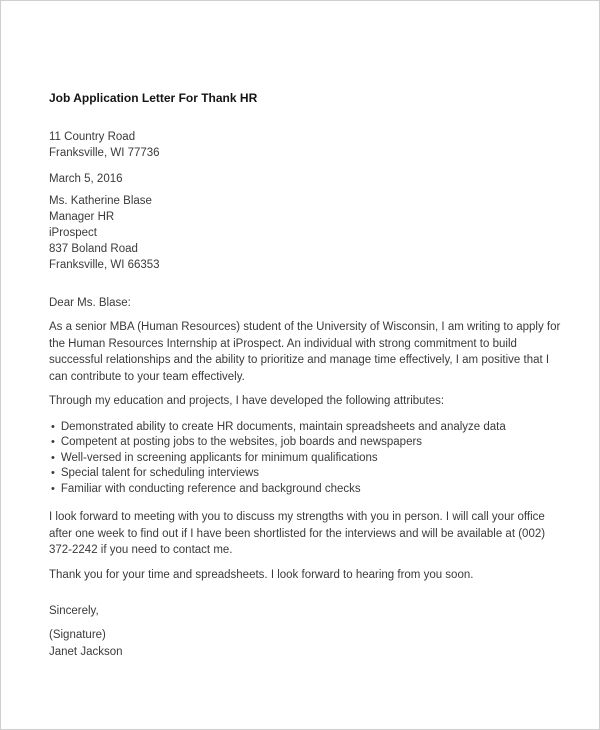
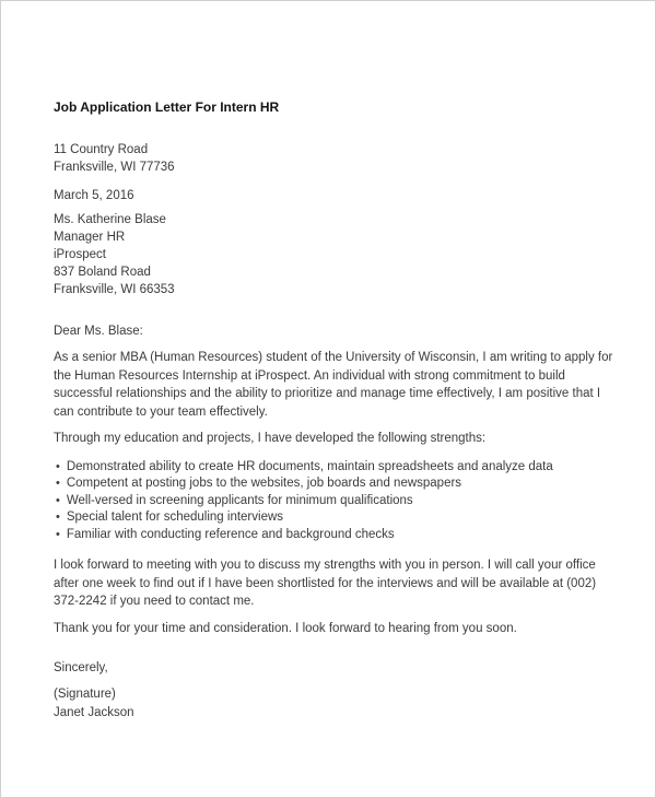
- Job Application Letter For Thank HR
+ Job Application Letter For Intern HR
  11 Country Road
  Franksville, WI 77736
  March 5, 2016
  Ms. Katherine Blase
  Manager HR
  iProspect
  837 Boland Road
  Franksville, WI 66353
  Dear Ms. Blase:
  As a senior MBA (Human Resources) student of the University of Wisconsin, I am writing to apply for the Human Resources Internship at iProspect. An individual with strong commitment to build successful relationships and the ability to prioritize and manage time effectively, I am positive that I can contribute to your team effectively.
- Through my education and projects, I have developed the following attributes:
+ Through my education and projects, I have developed the following strengths:
  •
  Demonstrated ability to create HR documents, maintain spreadsheets and analyze data
  •
  Competent at posting jobs to the websites, job boards and newspapers
  •
  Well-versed in screening applicants for minimum qualifications
  •
  Special talent for scheduling interviews
  •
  Familiar with conducting reference and background checks
  I look forward to meeting with you to discuss my strengths with you in person. I will call your office after one week to find out if I have been shortlisted for the interviews and will be available at (002) 372-2242 if you need to contact me.
- Thank you for your time and spreadsheets. I look forward to hearing from you soon.
+ Thank you for your time and consideration. I look forward to hearing from you soon.
  Sincerely,
  (Signature)
  Janet Jackson
